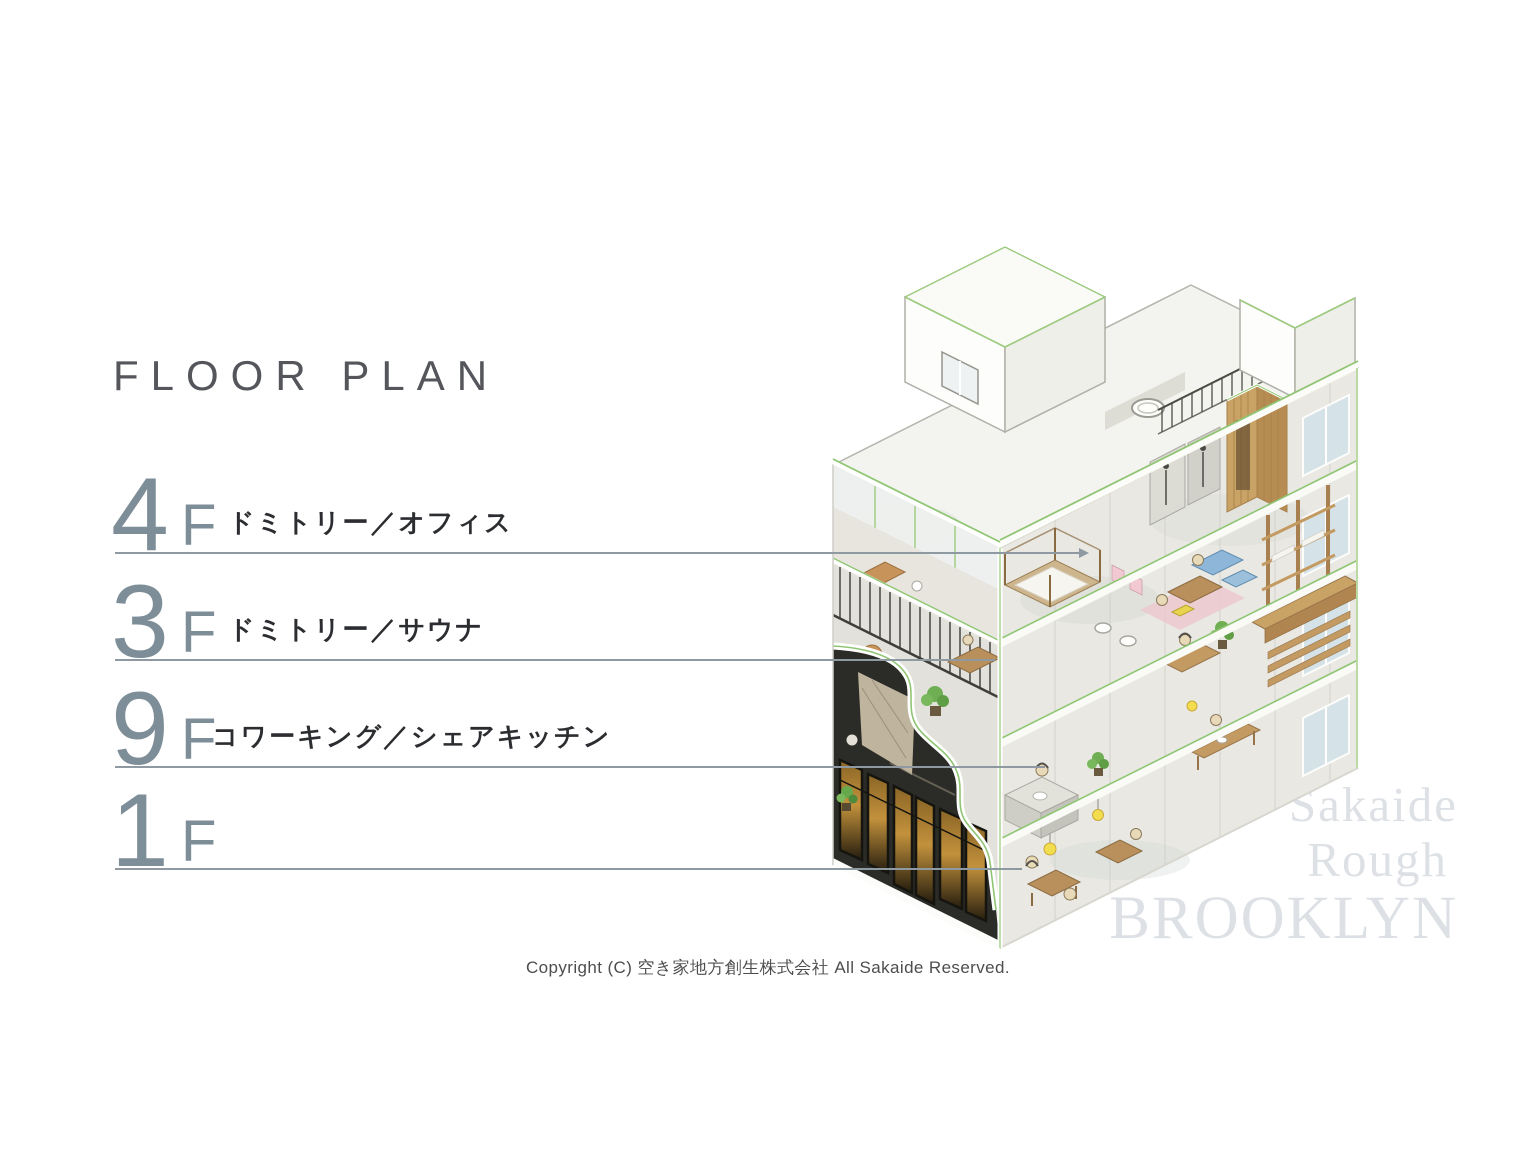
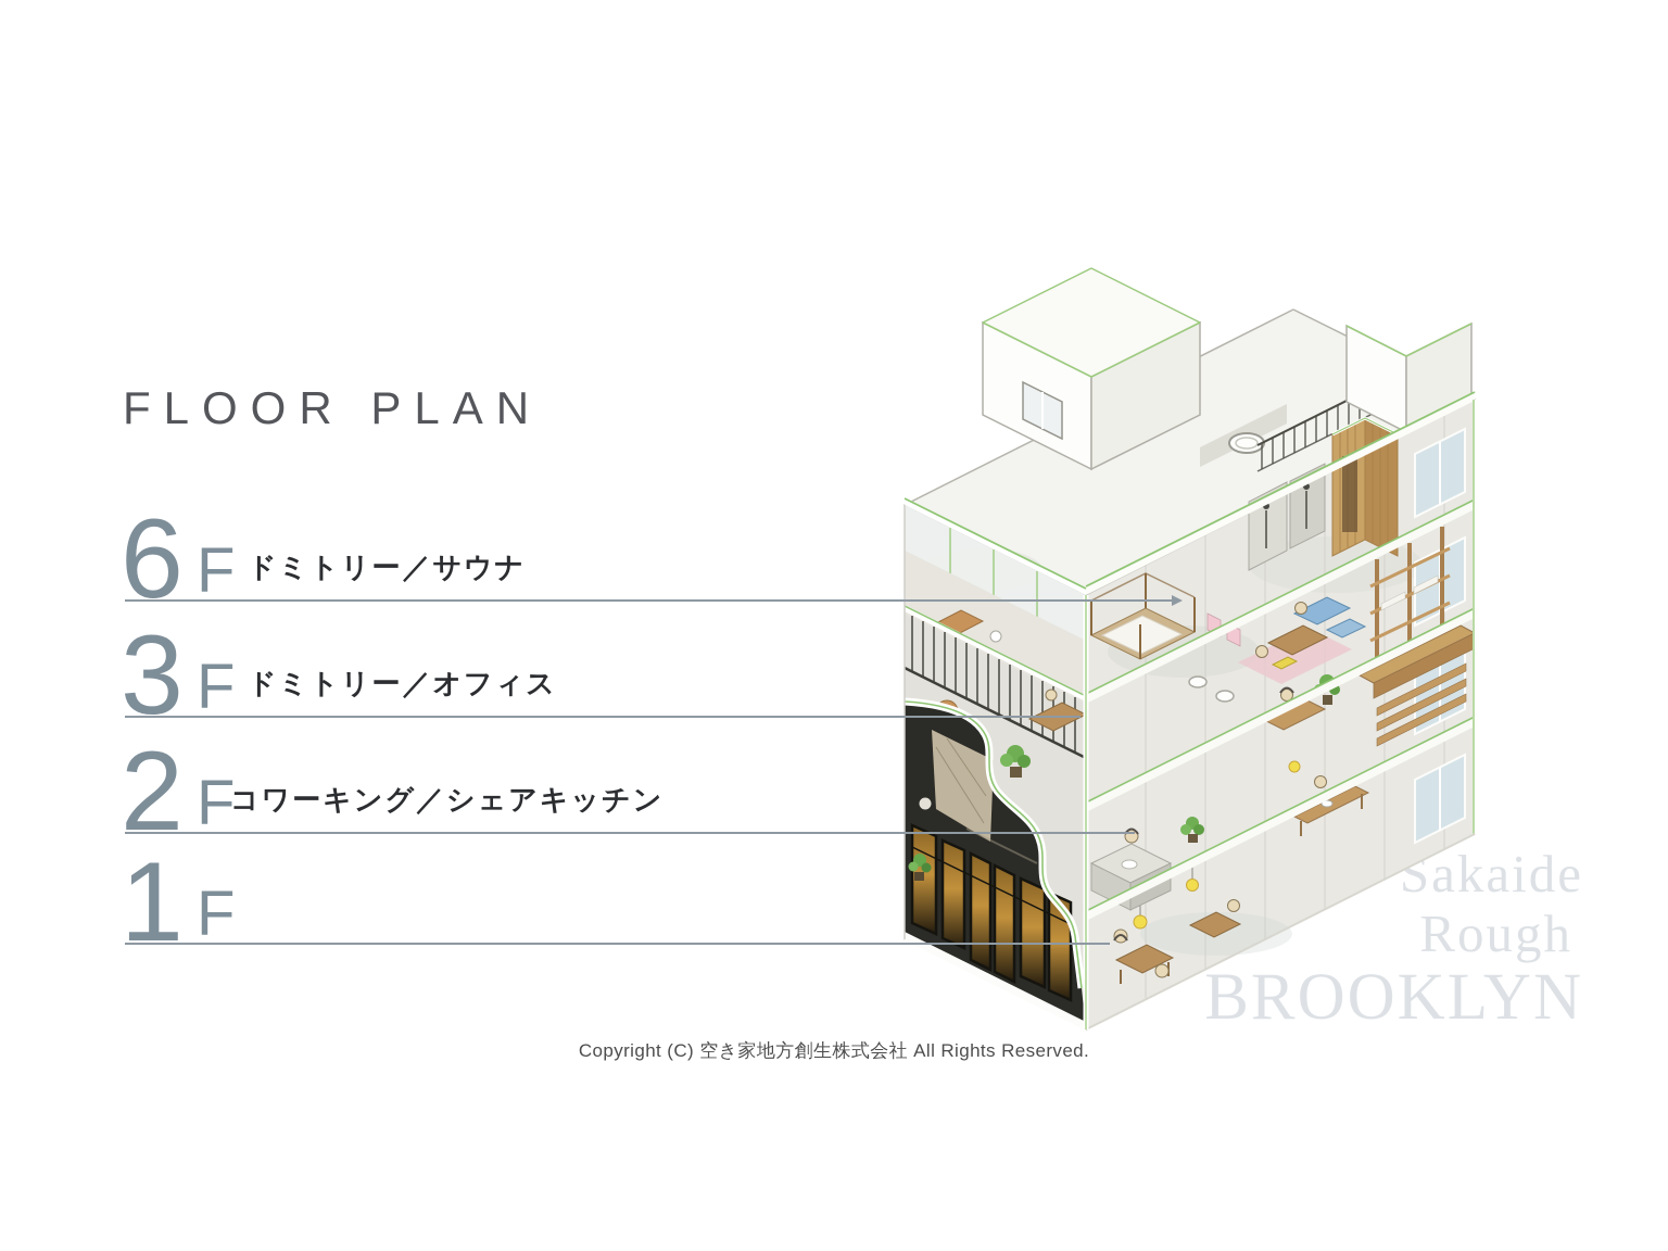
  FLOOR PLAN
- 4
+ 6
  F
- ドミトリー／オフィス
+ ドミトリー／サウナ
  3
  F
- ドミトリー／サウナ
+ ドミトリー／オフィス
- 9
+ 2
  F
  コワーキング／シェアキッチン
  1
  F
  Sakaide
  Rough
  BROOKLYN
- Copyright (C) 空き家地方創生株式会社 All Sakaide Reserved.
+ Copyright (C) 空き家地方創生株式会社 All Rights Reserved.
